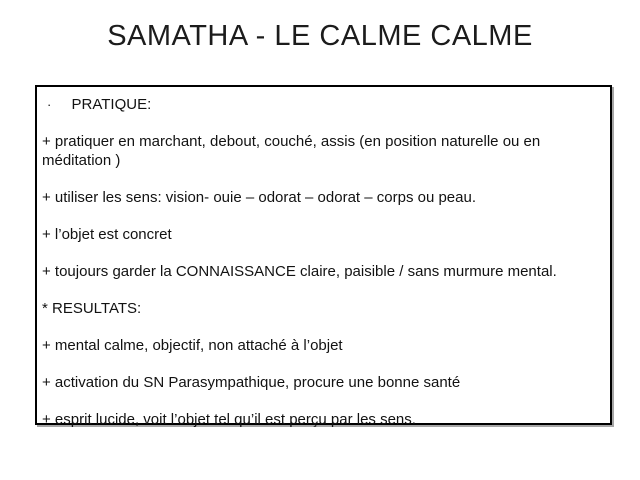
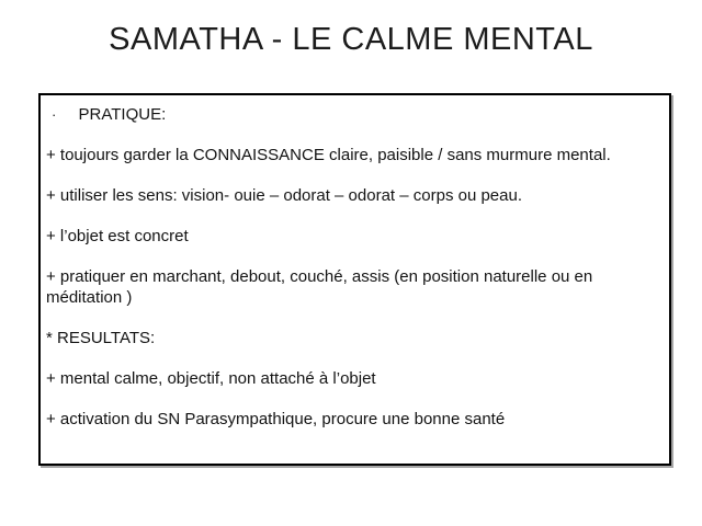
- SAMATHA - LE CALME CALME
+ SAMATHA - LE CALME MENTAL
  · PRATIQUE:
- + pratiquer en marchant, debout, couché, assis (en position naturelle ou en méditation )
+ + toujours garder la CONNAISSANCE claire, paisible / sans murmure mental.
  + utiliser les sens: vision- ouie – odorat – odorat – corps ou peau.
  + l’objet est concret
- + toujours garder la CONNAISSANCE claire, paisible / sans murmure mental.
+ + pratiquer en marchant, debout, couché, assis (en position naturelle ou en méditation )
  * RESULTATS:
  + mental calme, objectif, non attaché à l’objet
  + activation du SN Parasympathique, procure une bonne santé
- + esprit lucide, voit l’objet tel qu’il est perçu par les sens.
